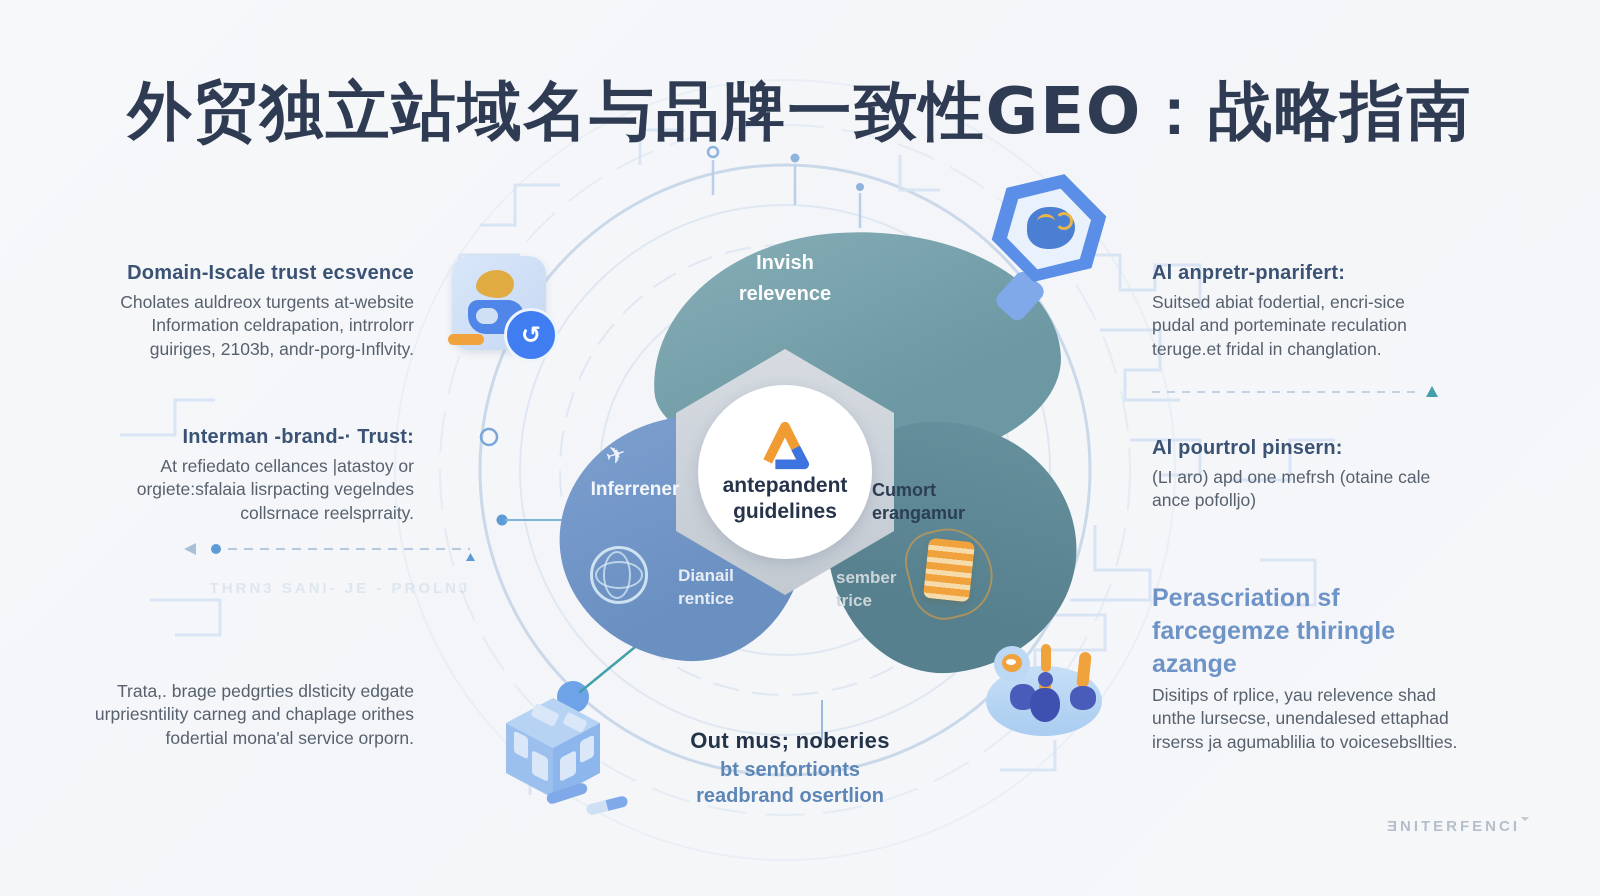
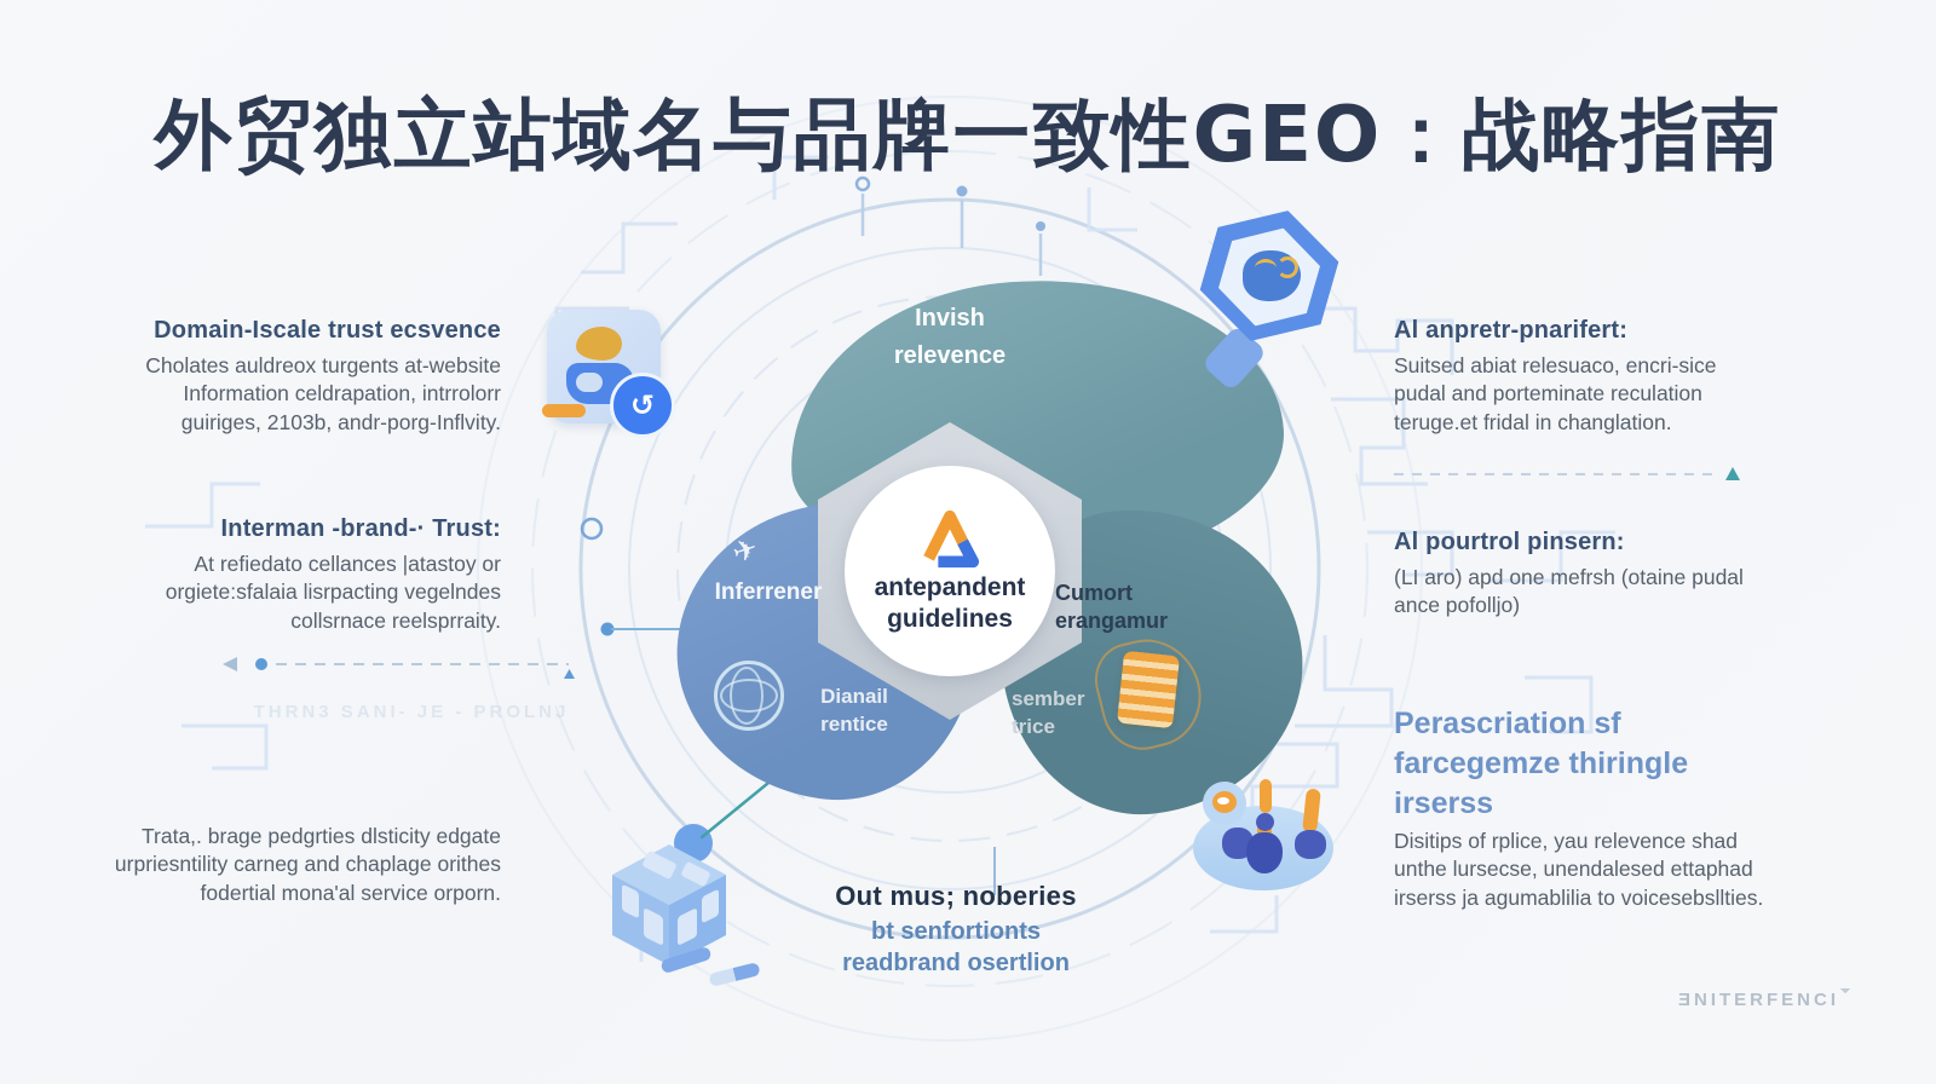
  外贸独立站域名与品牌一致性GEO：战略指南
  Domain-Iscale trust ecsvence
  Cholates auldreox turgents at-website Information celdrapation, intrrolorr guiriges, 2103b, andr-porg-Inflvity.
  Interman -brand-· Trust:
  At refiedato cellances |atastoy or orgiete:sfalaia lisrpacting vegelndes collsrnace reelsprraity.
  THRN3 SANI- JE - PROLNJ
  Trata,. brage pedgrties dlsticity edgate urpriesntility carneg and chaplage orithes fodertial mona'al service orporn.
  Al anpretr-pnarifert:
- Suitsed abiat fodertial, encri-sice pudal and porteminate reculation teruge.et fridal in changlation.
+ Suitsed abiat relesuaco, encri-sice pudal and porteminate reculation teruge.et fridal in changlation.
  Al pourtrol pinsern:
- (LI aro) apd one mefrsh (otaine cale ance pofolljo)
+ (LI aro) apd one mefrsh (otaine pudal ance pofolljo)
- Perascriation sf farcegemze thiringle azange
+ Perascriation sf farcegemze thiringle irserss
  Disitips of rplice, yau relevence shad unthe lursecse, unendalesed ettaphad irserss ja agumablilia to voicesebsllties.
  antepandent
  guidelines
  Invish
  relevence
  Inferrener
  Dianail
  rentice
  Cumort
  erangamur
  sember
  trice
  ↺
  Out mus; noberies
  bt senfortionts
  readbrand osertlion
  ƎNITERFENCI
